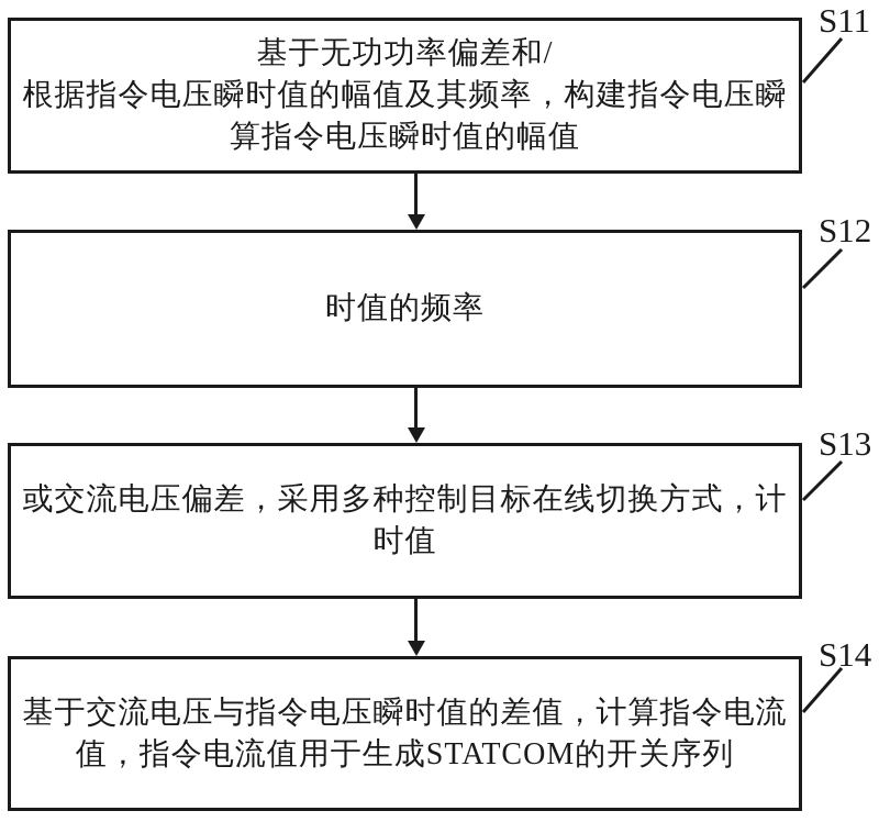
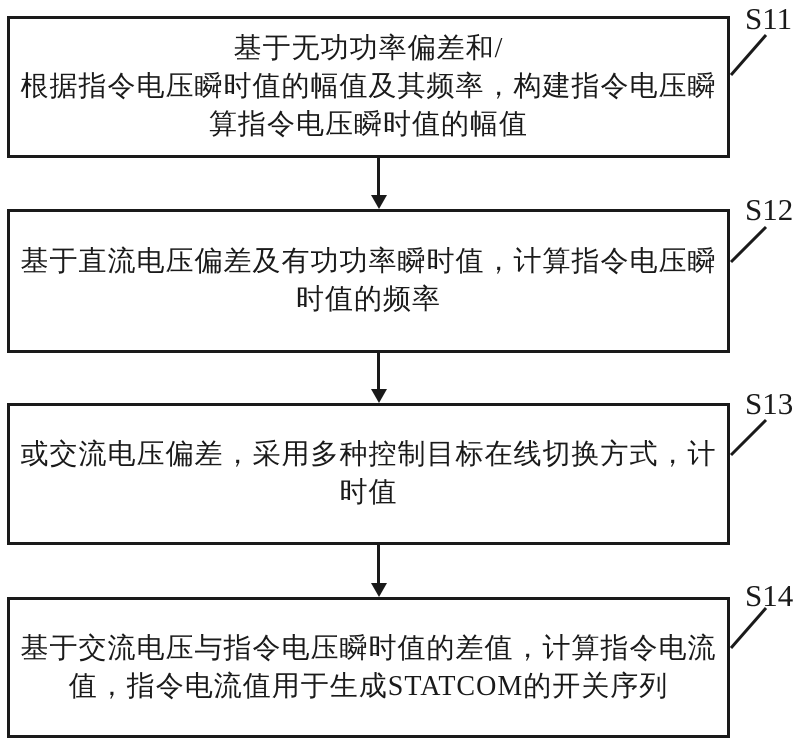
  基于无功功率偏差和/
  根据指令电压瞬时值的幅值及其频率，构建指令电压瞬
  算指令电压瞬时值的幅值
  S11
+ 基于直流电压偏差及有功功率瞬时值，计算指令电压瞬
  时值的频率
  S12
  或交流电压偏差，采用多种控制目标在线切换方式，计
  时值
  S13
  基于交流电压与指令电压瞬时值的差值，计算指令电流
  值，指令电流值用于生成STATCOM的开关序列
  S14
